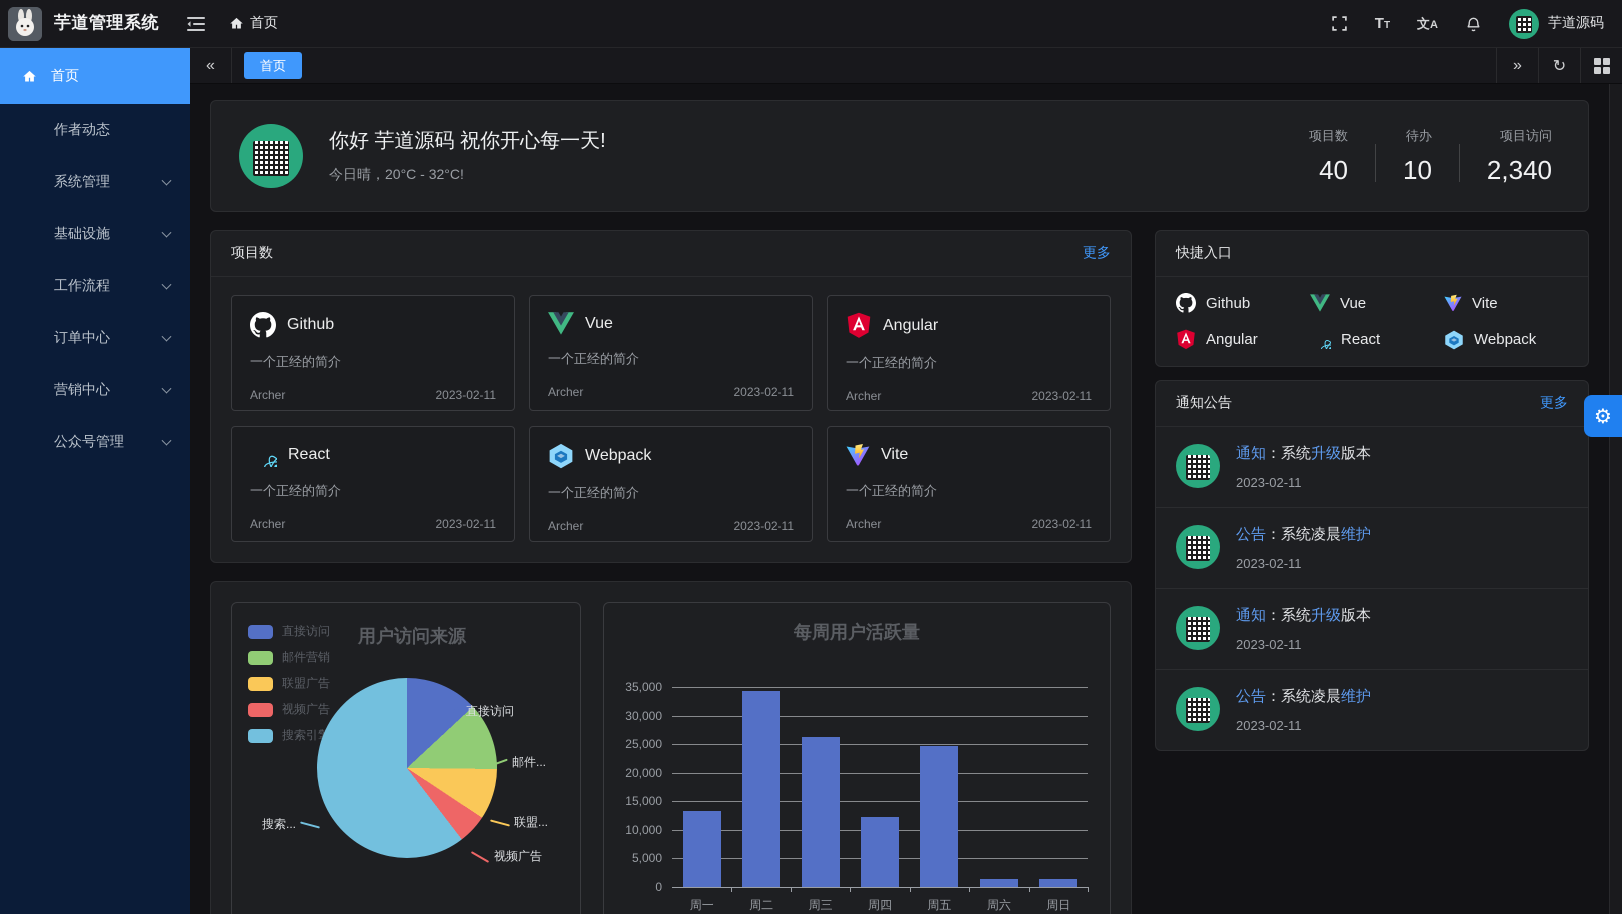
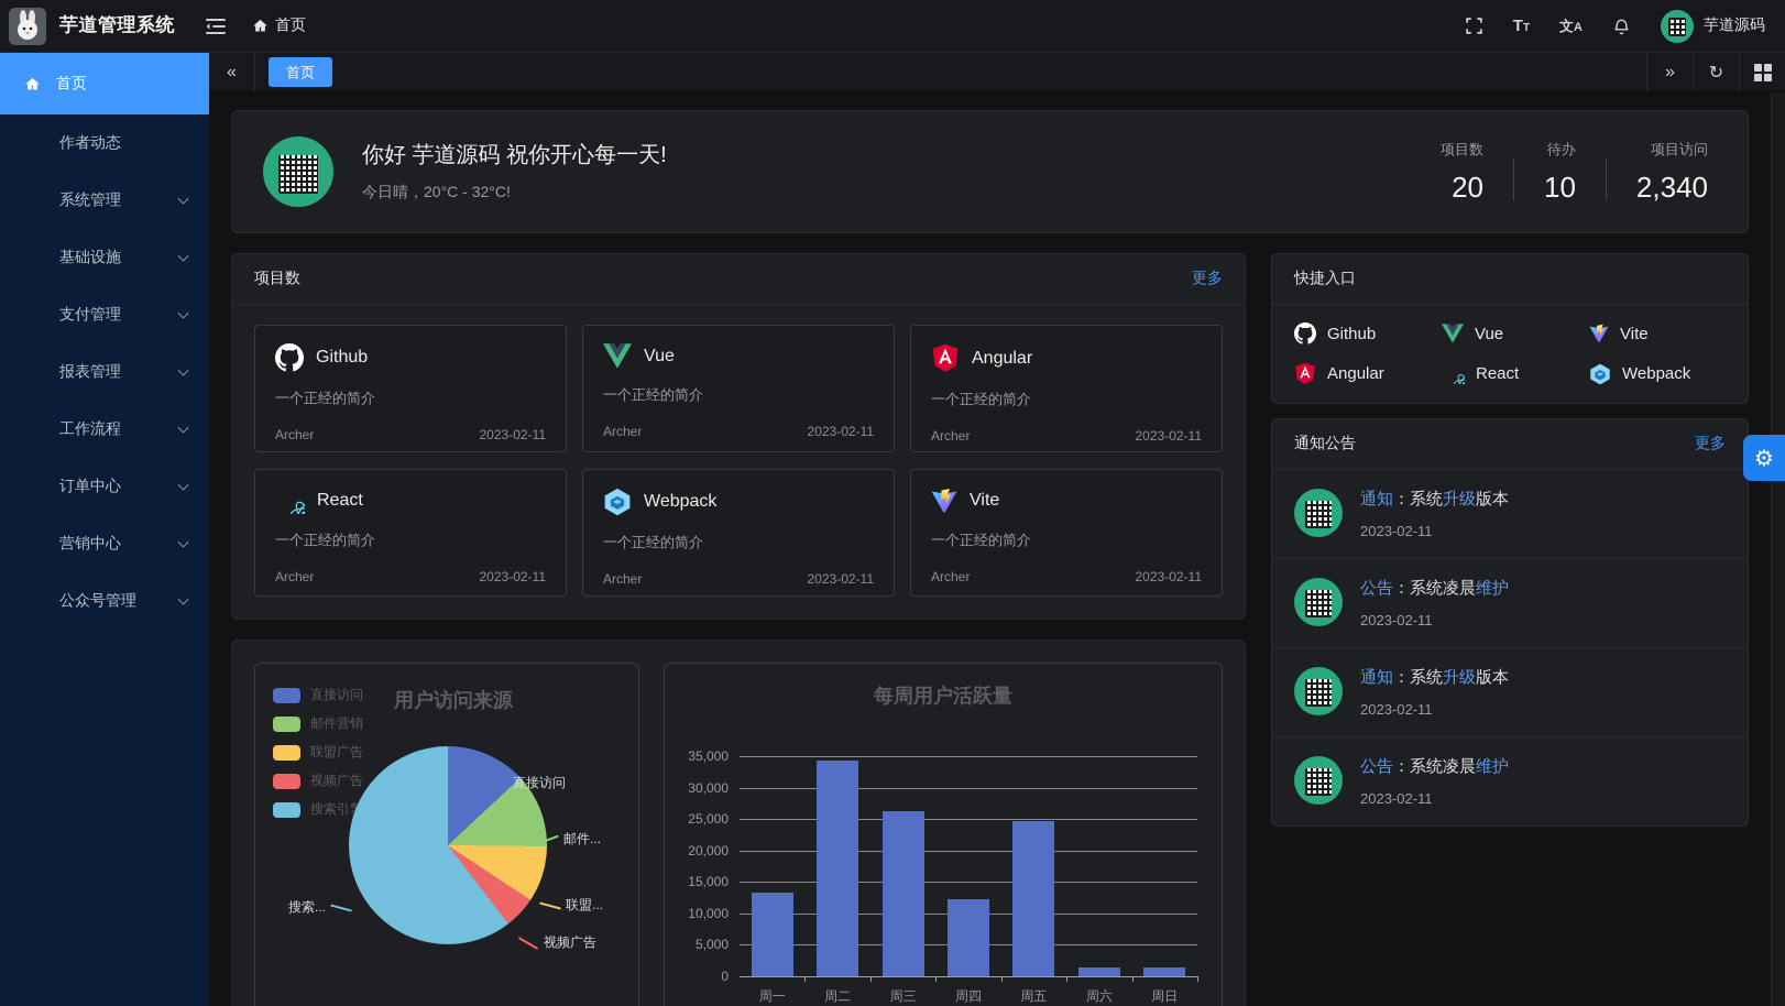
  芋道管理系统
  首页
  TT
  文A
  芋道源码
  首页
  作者动态
  系统管理
  基础设施
+ 支付管理
+ 报表管理
  工作流程
  订单中心
  营销中心
  公众号管理
  «
  首页
  »
  ↻
  你好 芋道源码 祝你开心每一天!
  今日晴，20°C - 32°C!
  项目数
- 40
+ 20
  待办
  10
  项目访问
  2,340
  项目数
  更多
  Github
  一个正经的简介
  Archer
  2023-02-11
  Vue
  一个正经的简介
  Archer
  2023-02-11
  Angular
  一个正经的简介
  Archer
  2023-02-11
  React
  一个正经的简介
  Archer
  2023-02-11
  Webpack
  一个正经的简介
  Archer
  2023-02-11
  Vite
  一个正经的简介
  Archer
  2023-02-11
  直接访问
  邮件营销
  联盟广告
  视频广告
  搜索引
  用户访问来源
  直接访问
  邮件...
  联盟...
  视频广告
  搜索...
  每周用户活跃量
  0
  5,000
  10,000
  15,000
  20,000
  25,000
  30,000
  35,000
  周一
  周二
  周三
  周四
  周五
  周六
  周日
  快捷入口
  Github
  Vue
  Vite
  Angular
  React
  Webpack
  通知公告
  更多
  通知：系统升级版本
  2023-02-11
  公告：系统凌晨维护
  2023-02-11
  通知：系统升级版本
  2023-02-11
  公告：系统凌晨维护
  2023-02-11
  ⚙
